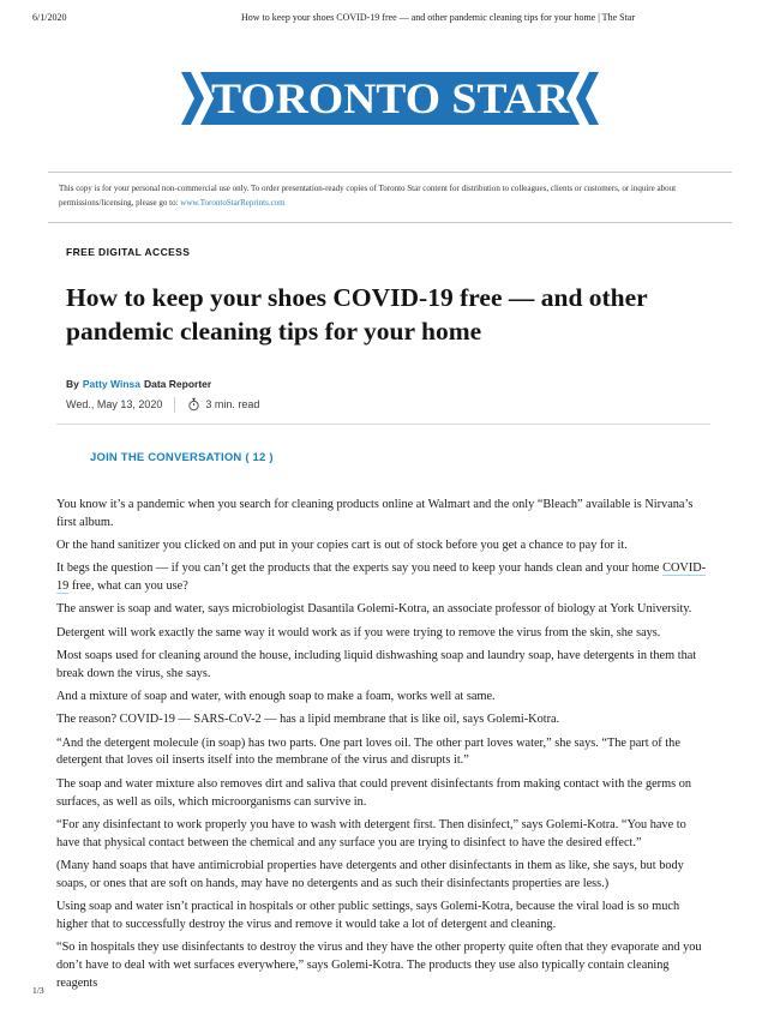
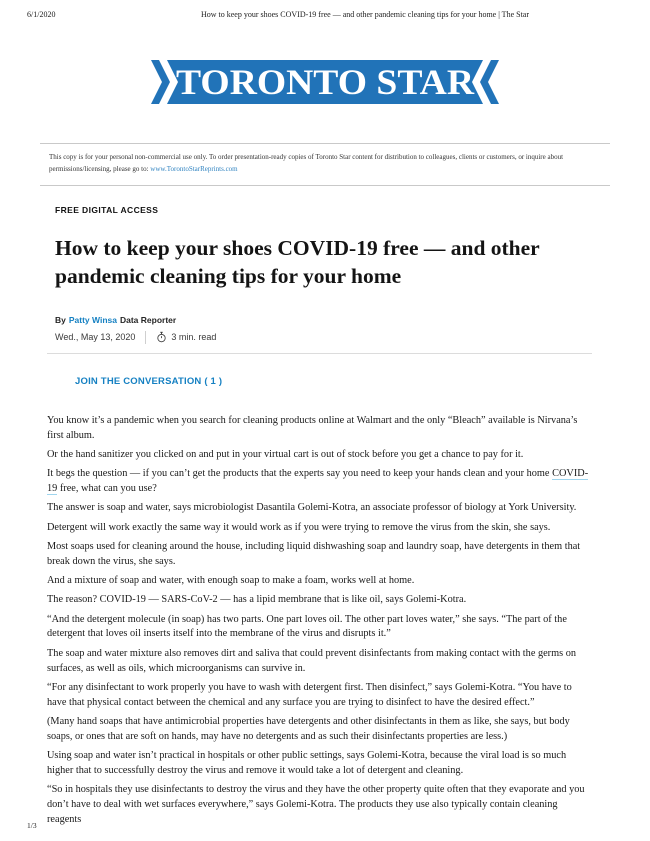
  6/1/2020
  How to keep your shoes COVID-19 free — and other pandemic cleaning tips for your home | The Star
  TORONTO STAR
  This copy is for your personal non-commercial use only. To order presentation-ready copies of Toronto Star content for distribution to colleagues, clients or customers, or inquire about permissions/licensing, please go to: www.TorontoStarReprints.com
  FREE DIGITAL ACCESS
  How to keep your shoes COVID-19 free — and other
  pandemic cleaning tips for your home
  By Patty Winsa Data Reporter
  Wed., May 13, 2020
  3 min. read
- JOIN THE CONVERSATION ( 12 )
+ JOIN THE CONVERSATION ( 1 )
  You know it’s a pandemic when you search for cleaning products online at Walmart and the only “Bleach” available is Nirvana’s first album.
- Or the hand sanitizer you clicked on and put in your copies cart is out of stock before you get a chance to pay for it.
+ Or the hand sanitizer you clicked on and put in your virtual cart is out of stock before you get a chance to pay for it.
  It begs the question — if you can’t get the products that the experts say you need to keep your hands clean and your home COVID-19 free, what can you use?
  The answer is soap and water, says microbiologist Dasantila Golemi-Kotra, an associate professor of biology at York University.
  Detergent will work exactly the same way it would work as if you were trying to remove the virus from the skin, she says.
  Most soaps used for cleaning around the house, including liquid dishwashing soap and laundry soap, have detergents in them that break down the virus, she says.
- And a mixture of soap and water, with enough soap to make a foam, works well at same.
+ And a mixture of soap and water, with enough soap to make a foam, works well at home.
  The reason? COVID-19 — SARS-CoV-2 — has a lipid membrane that is like oil, says Golemi-Kotra.
  “And the detergent molecule (in soap) has two parts. One part loves oil. The other part loves water,” she says. “The part of the detergent that loves oil inserts itself into the membrane of the virus and disrupts it.”
  The soap and water mixture also removes dirt and saliva that could prevent disinfectants from making contact with the germs on surfaces, as well as oils, which microorganisms can survive in.
  “For any disinfectant to work properly you have to wash with detergent first. Then disinfect,” says Golemi-Kotra. “You have to have that physical contact between the chemical and any surface you are trying to disinfect to have the desired effect.”
  (Many hand soaps that have antimicrobial properties have detergents and other disinfectants in them as like, she says, but body soaps, or ones that are soft on hands, may have no detergents and as such their disinfectants properties are less.)
  Using soap and water isn’t practical in hospitals or other public settings, says Golemi-Kotra, because the viral load is so much higher that to successfully destroy the virus and remove it would take a lot of detergent and cleaning.
  “So in hospitals they use disinfectants to destroy the virus and they have the other property quite often that they evaporate and you don’t have to deal with wet surfaces everywhere,” says Golemi-Kotra. The products they use also typically contain cleaning reagents
  1/3
